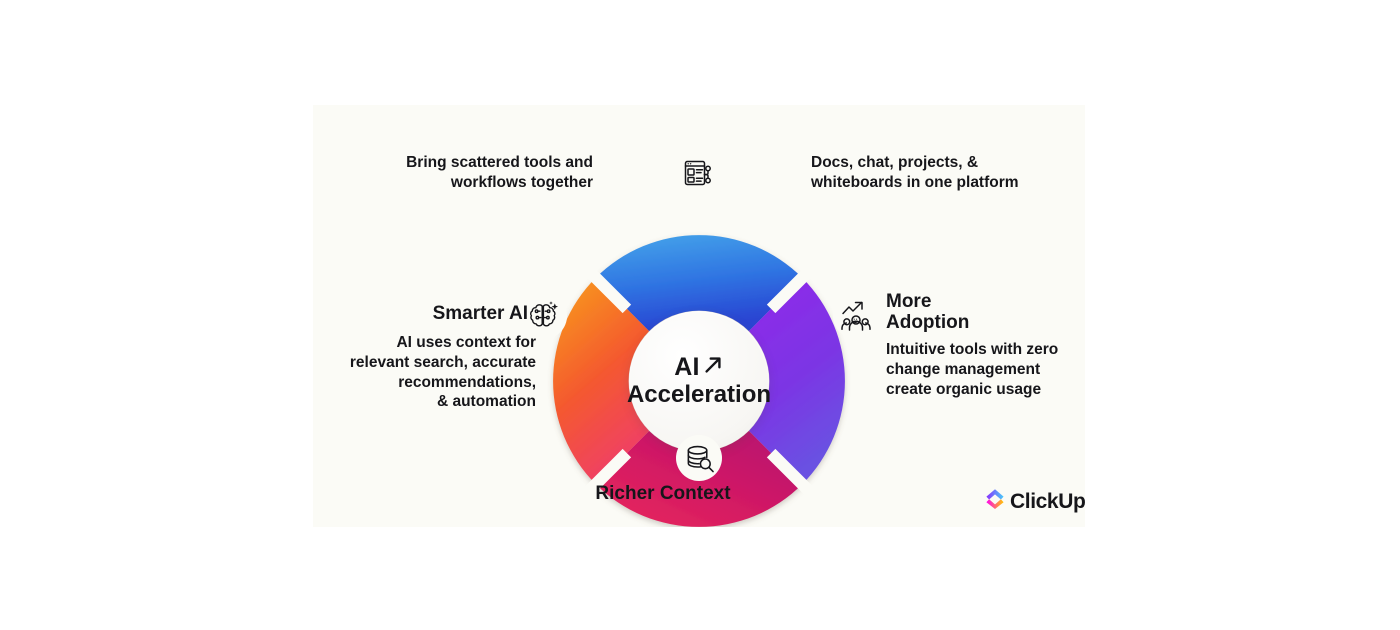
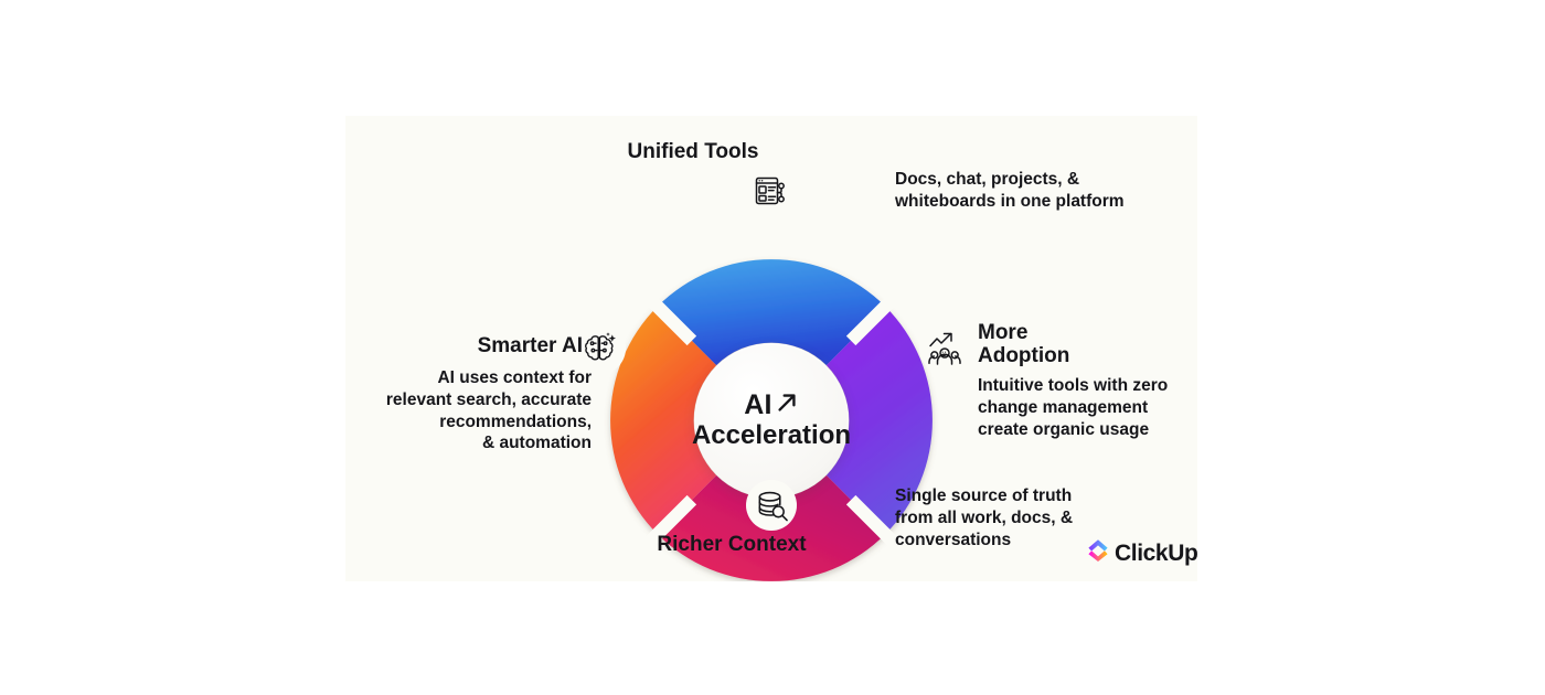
  AI
  Acceleration
+ Unified Tools
  More
  Adoption
  Richer Context
  Smarter AI
- Bring scattered tools and
- workflows together
  Docs, chat, projects, &
  whiteboards in one platform
  Intuitive tools with zero
  change management
  create organic usage
+ Single source of truth
+ from all work, docs, &
+ conversations
  AI uses context for
  relevant search, accurate
  recommendations,
  & automation
  ClickUp
